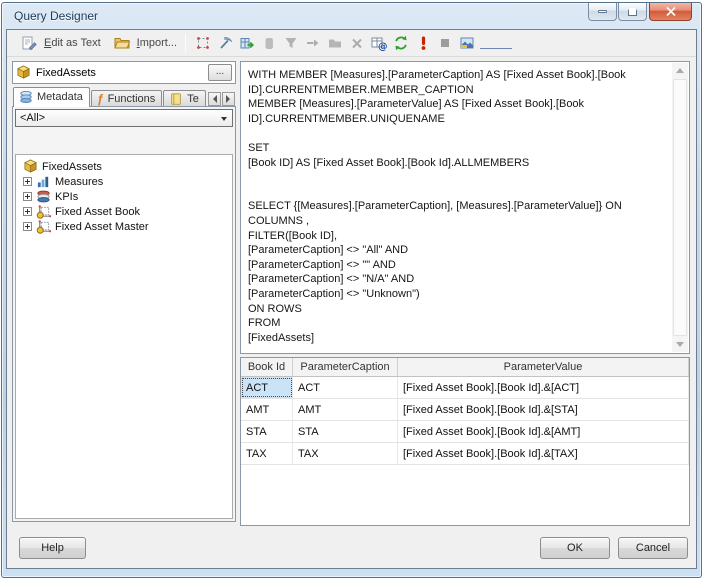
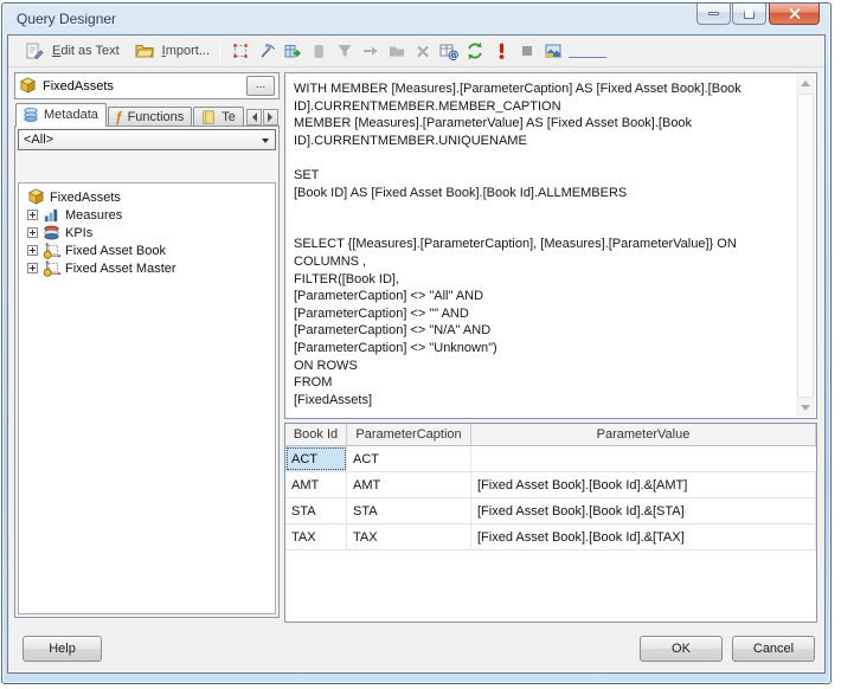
  Query Designer
  Edit as Text
  Import...
  @
  FixedAssets
  ...
  Metadata
  ƒ
  Functions
  Te
  <All>
  FixedAssets
  Measures
  KPIs
  Fixed Asset Book
  Fixed Asset Master
  WITH MEMBER [Measures].[ParameterCaption] AS [Fixed Asset Book].[Book
  ID].CURRENTMEMBER.MEMBER_CAPTION
  MEMBER [Measures].[ParameterValue] AS [Fixed Asset Book].[Book
  ID].CURRENTMEMBER.UNIQUENAME
  SET
  [Book ID] AS [Fixed Asset Book].[Book Id].ALLMEMBERS
  SELECT {[Measures].[ParameterCaption], [Measures].[ParameterValue]} ON COLUMNS ,
  FILTER([Book ID],
  [ParameterCaption] <> "All" AND
  [ParameterCaption] <> "" AND
  [ParameterCaption] <> "N/A" AND
  [ParameterCaption] <> "Unknown")
  ON ROWS
  FROM
  [FixedAssets]
  Book Id
  ParameterCaption
  ParameterValue
  ACT
  ACT
- [Fixed Asset Book].[Book Id].&[ACT]
  AMT
  AMT
- [Fixed Asset Book].[Book Id].&[STA]
+ [Fixed Asset Book].[Book Id].&[AMT]
  STA
  STA
- [Fixed Asset Book].[Book Id].&[AMT]
+ [Fixed Asset Book].[Book Id].&[STA]
  TAX
  TAX
  [Fixed Asset Book].[Book Id].&[TAX]
  Help
  OK
  Cancel
